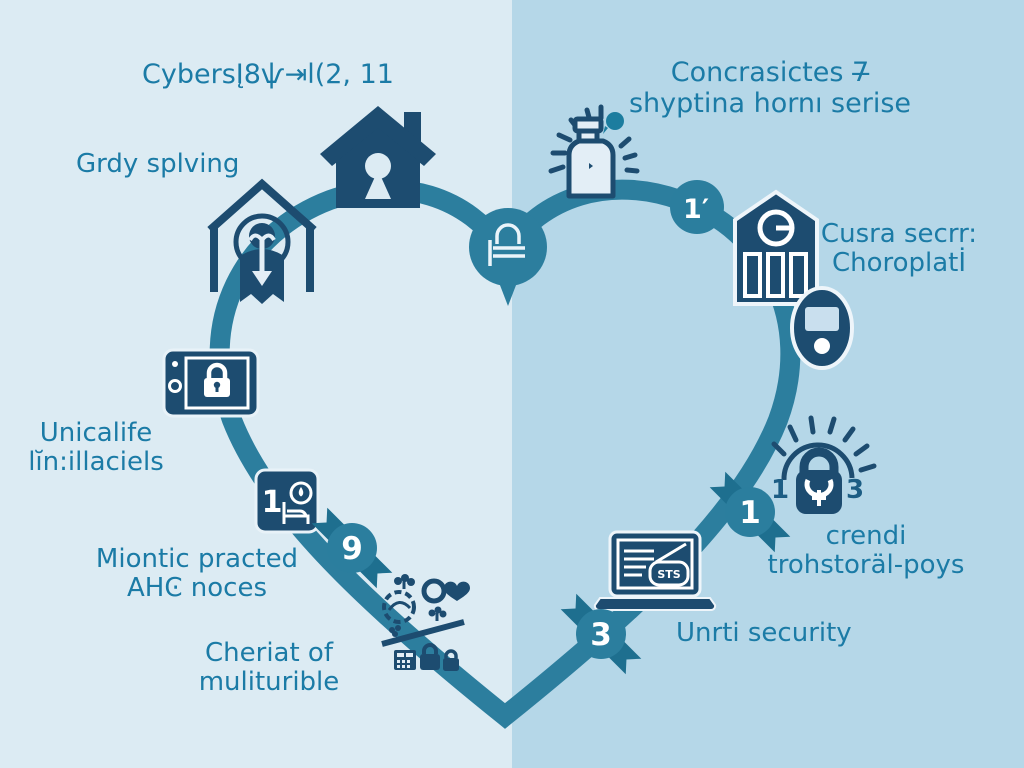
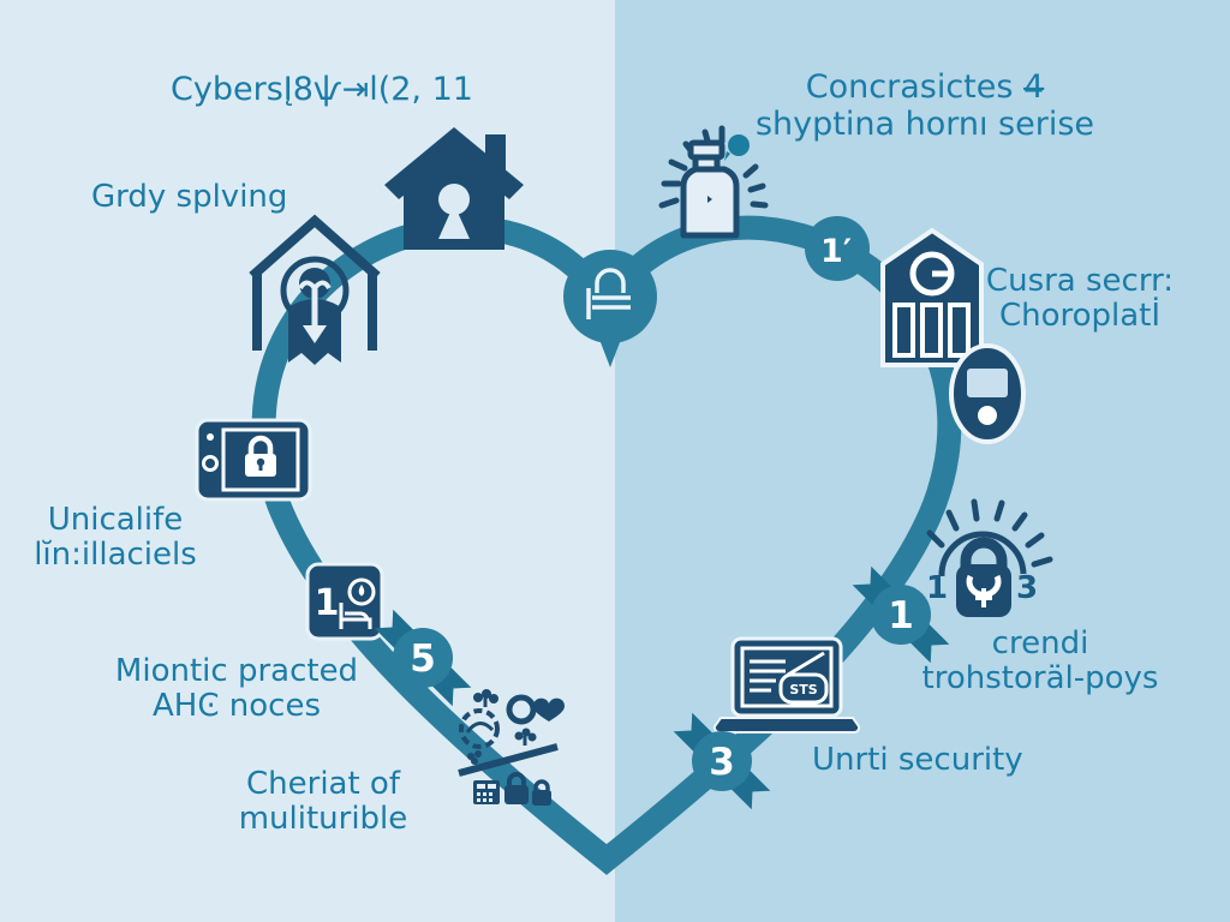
  1
- 9
+ 5
  1′
  1
  3
  1
  STS
  3
  CybersĮ8ѱ⇥l(2, 11
  Grdy splving
- Concrasictes 7̶
+ Concrasictes 4̶
  shyptina hornı serise
  Cusra secrr:
  Choroplatİ
  Unicalife
  lĭn:illaciels
  Miontic practed
  AHϾ noces
  Cheriat of
  muliturible
  Unrti security
  crendi
  trohstoräl-poys
